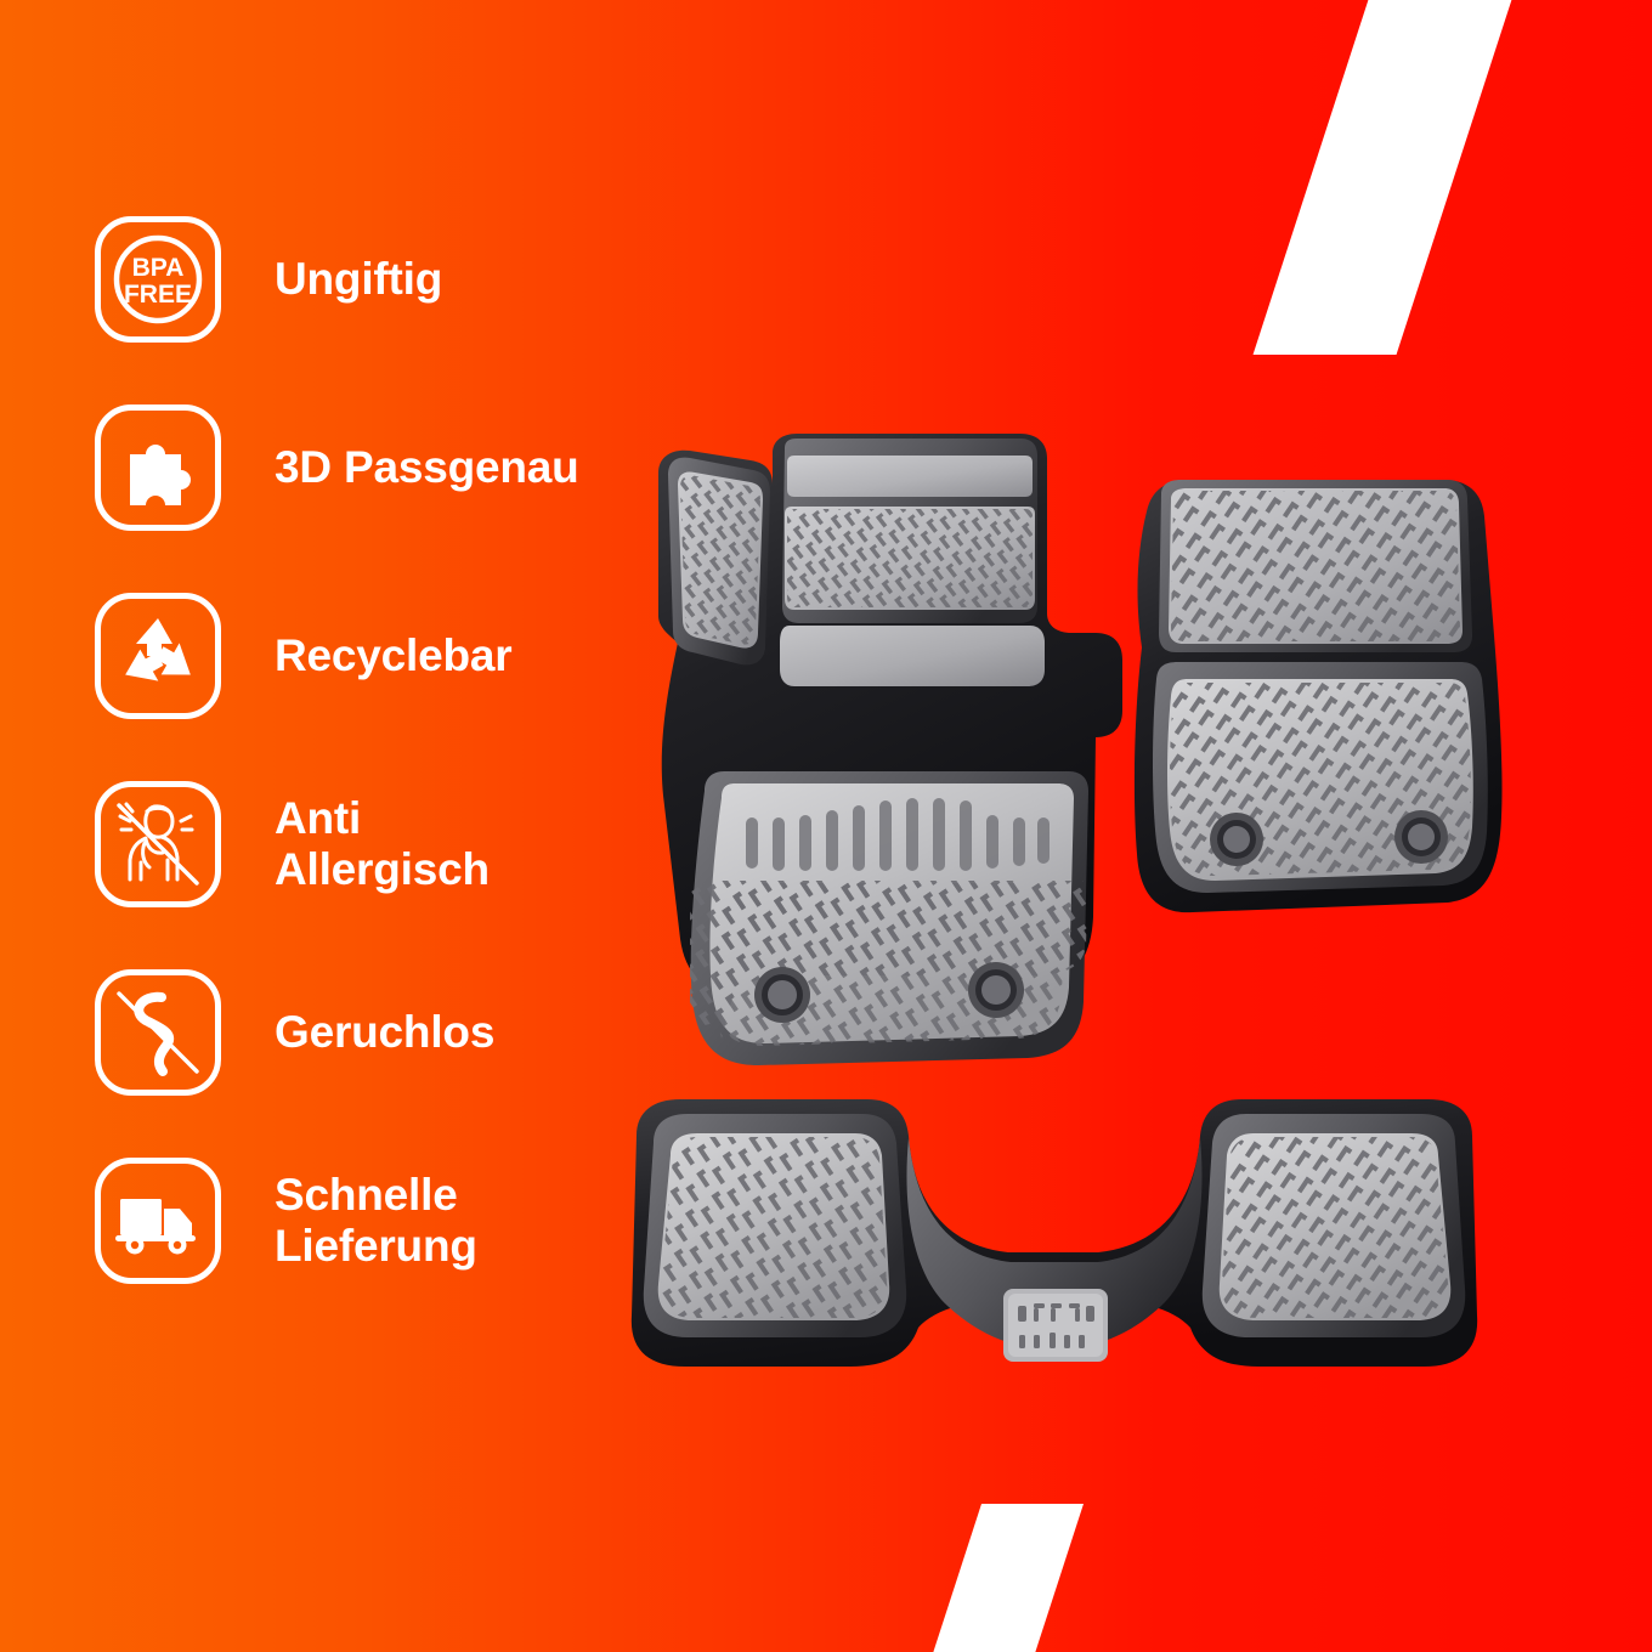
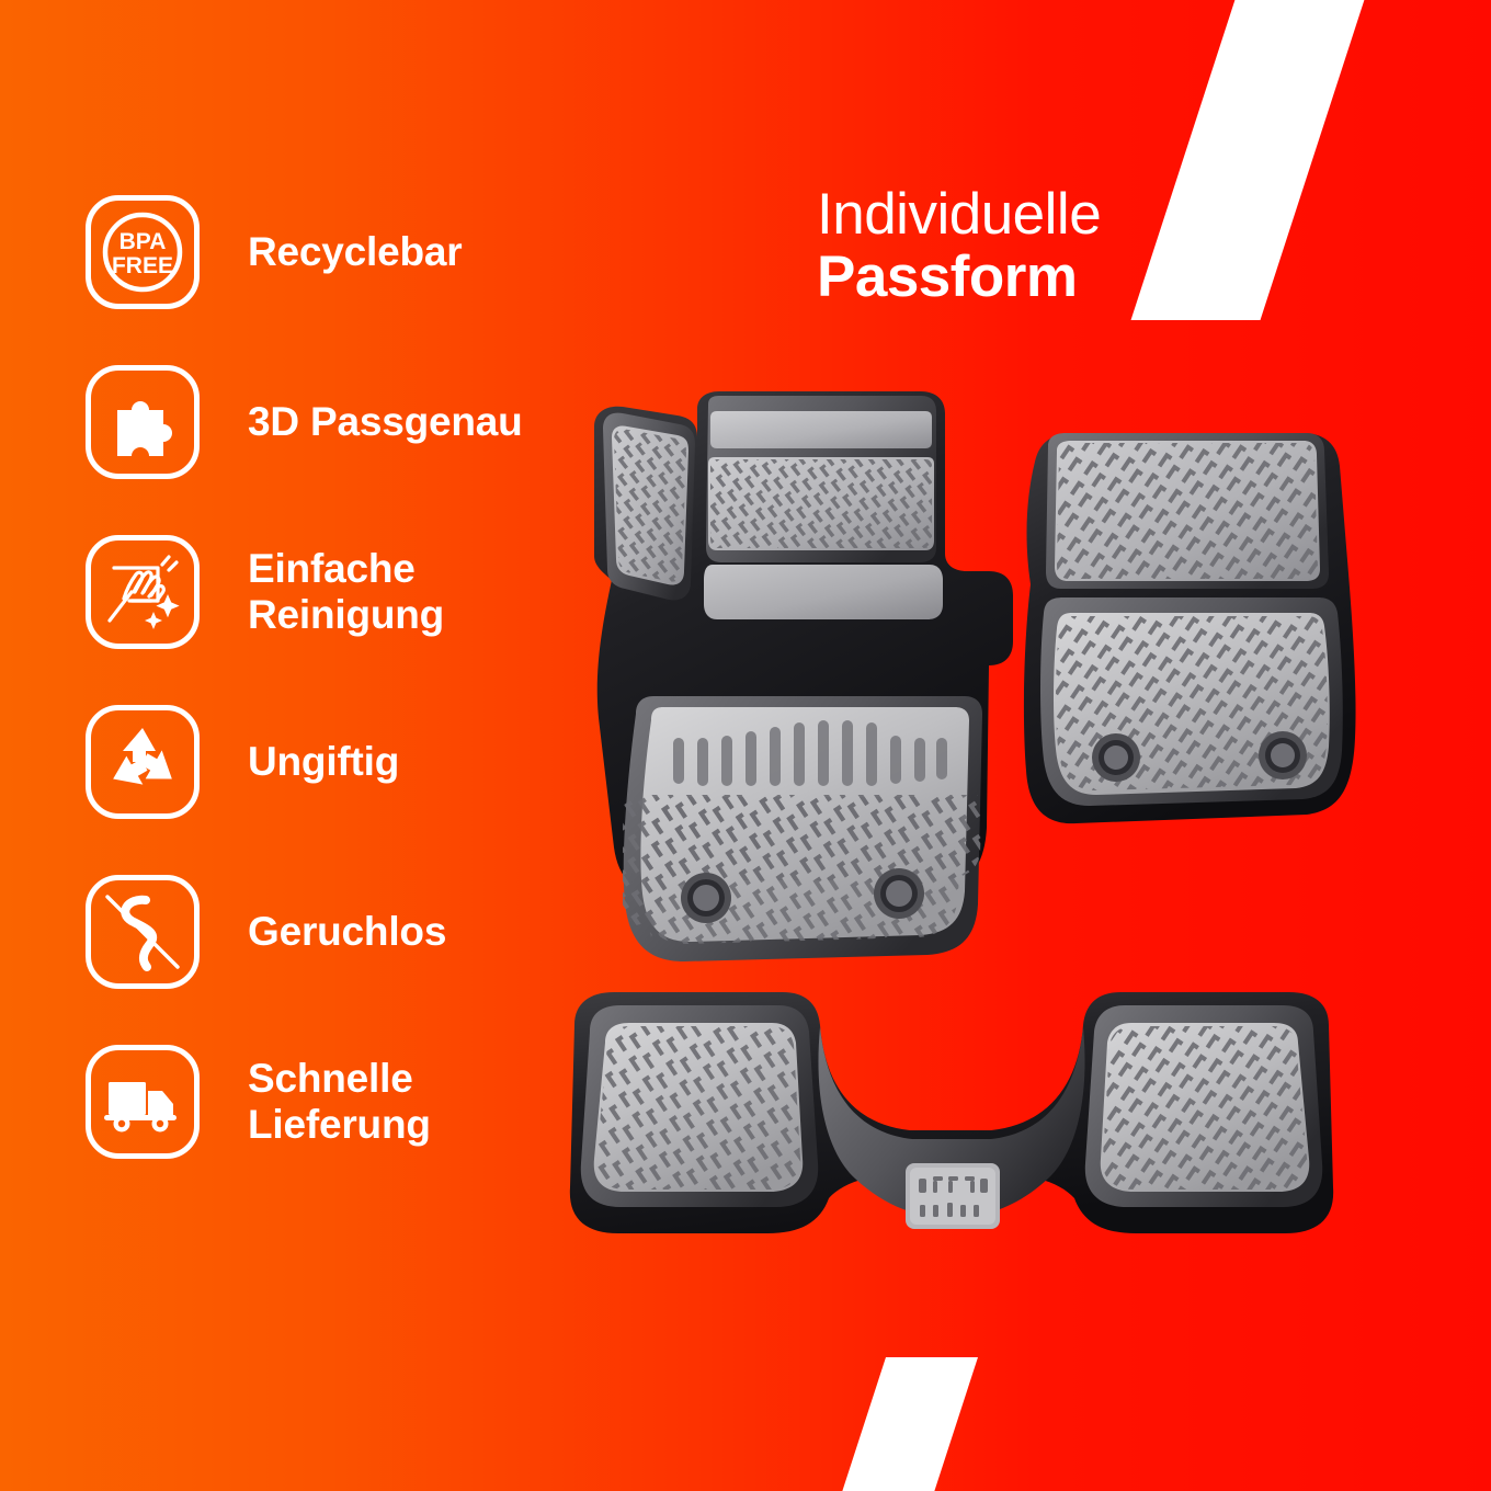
+ Individuelle
+ Passform
  BPA
  FREE
- Ungiftig
+ Recyclebar
  3D Passgenau
+ Einfache
+ Reinigung
- Recyclebar
+ Ungiftig
- Anti
- Allergisch
  Geruchlos
  Schnelle
  Lieferung
